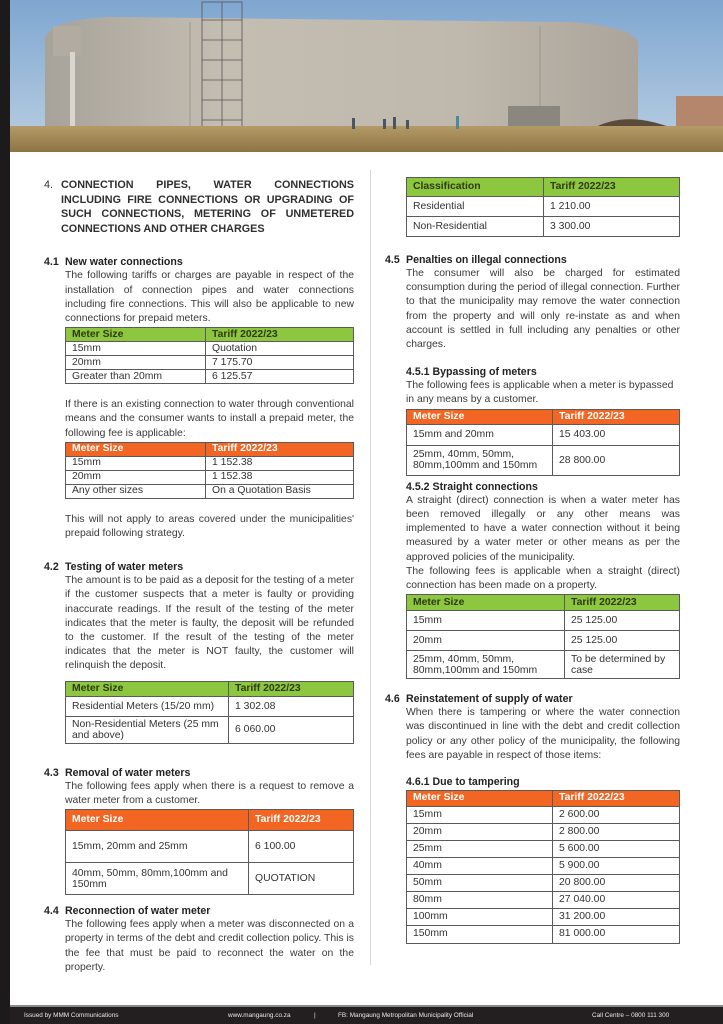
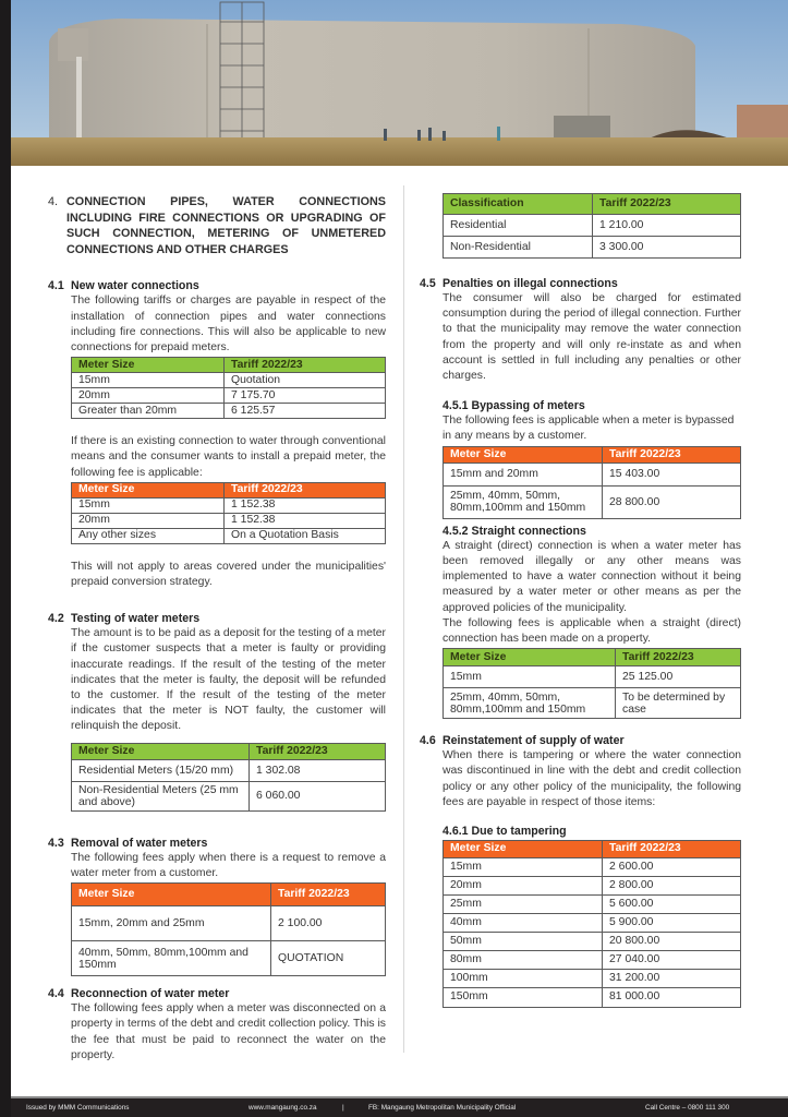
  4.
- CONNECTION PIPES, WATER CONNECTIONS INCLUDING FIRE CONNECTIONS OR UPGRADING OF SUCH CONNECTIONS, METERING OF UNMETERED CONNECTIONS AND OTHER CHARGES
+ CONNECTION PIPES, WATER CONNECTIONS INCLUDING FIRE CONNECTIONS OR UPGRADING OF SUCH CONNECTION, METERING OF UNMETERED CONNECTIONS AND OTHER CHARGES
  4.1
  New water connections
  The following tariffs or charges are payable in respect of the installation of connection pipes and water connections including fire connections. This will also be applicable to new connections for prepaid meters.
  Meter Size	Tariff 2022/23
  15mm	Quotation
  20mm	7 175.70
  Greater than 20mm	6 125.57
  If there is an existing connection to water through conventional means and the consumer wants to install a prepaid meter, the following fee is applicable:
  Meter Size	Tariff 2022/23
  15mm	1 152.38
  20mm	1 152.38
  Any other sizes	On a Quotation Basis
- This will not apply to areas covered under the municipalities' prepaid following strategy.
+ This will not apply to areas covered under the municipalities' prepaid conversion strategy.
  4.2
  Testing of water meters
  The amount is to be paid as a deposit for the testing of a meter if the customer suspects that a meter is faulty or providing inaccurate readings. If the result of the testing of the meter indicates that the meter is faulty, the deposit will be refunded to the customer. If the result of the testing of the meter indicates that the meter is NOT faulty, the customer will relinquish the deposit.
  Meter Size	Tariff 2022/23
  Residential Meters (15/20 mm)	1 302.08
  Non-Residential Meters (25 mm and above)	6 060.00
  4.3
  Removal of water meters
  The following fees apply when there is a request to remove a water meter from a customer.
  Meter Size	Tariff 2022/23
- 15mm, 20mm and 25mm	6 100.00
+ 15mm, 20mm and 25mm	2 100.00
  40mm, 50mm, 80mm,100mm and 150mm	QUOTATION
  4.4
  Reconnection of water meter
  The following fees apply when a meter was disconnected on a property in terms of the debt and credit collection policy. This is the fee that must be paid to reconnect the water on the property.
  Classification	Tariff 2022/23
  Residential	1 210.00
  Non-Residential	3 300.00
  4.5
  Penalties on illegal connections
  The consumer will also be charged for estimated consumption during the period of illegal connection. Further to that the municipality may remove the water connection from the property and will only re-instate as and when account is settled in full including any penalties or other charges.
  4.5.1 Bypassing of meters
  The following fees is applicable when a meter is bypassed in any means by a customer.
  Meter Size	Tariff 2022/23
  15mm and 20mm	15 403.00
  25mm, 40mm, 50mm, 80mm,100mm and 150mm	28 800.00
  4.5.2 Straight connections
  A straight (direct) connection is when a water meter has been removed illegally or any other means was implemented to have a water connection without it being measured by a water meter or other means as per the approved policies of the municipality.
  The following fees is applicable when a straight (direct) connection has been made on a property.
  Meter Size	Tariff 2022/23
  15mm	25 125.00
- 20mm	25 125.00
  25mm, 40mm, 50mm, 80mm,100mm and 150mm	To be determined by case
  4.6
  Reinstatement of supply of water
  When there is tampering or where the water connection was discontinued in line with the debt and credit collection policy or any other policy of the municipality, the following fees are payable in respect of those items:
  4.6.1 Due to tampering
  Meter Size	Tariff 2022/23
  15mm	2 600.00
  20mm	2 800.00
  25mm	5 600.00
  40mm	5 900.00
  50mm	20 800.00
  80mm	27 040.00
  100mm	31 200.00
  150mm	81 000.00
